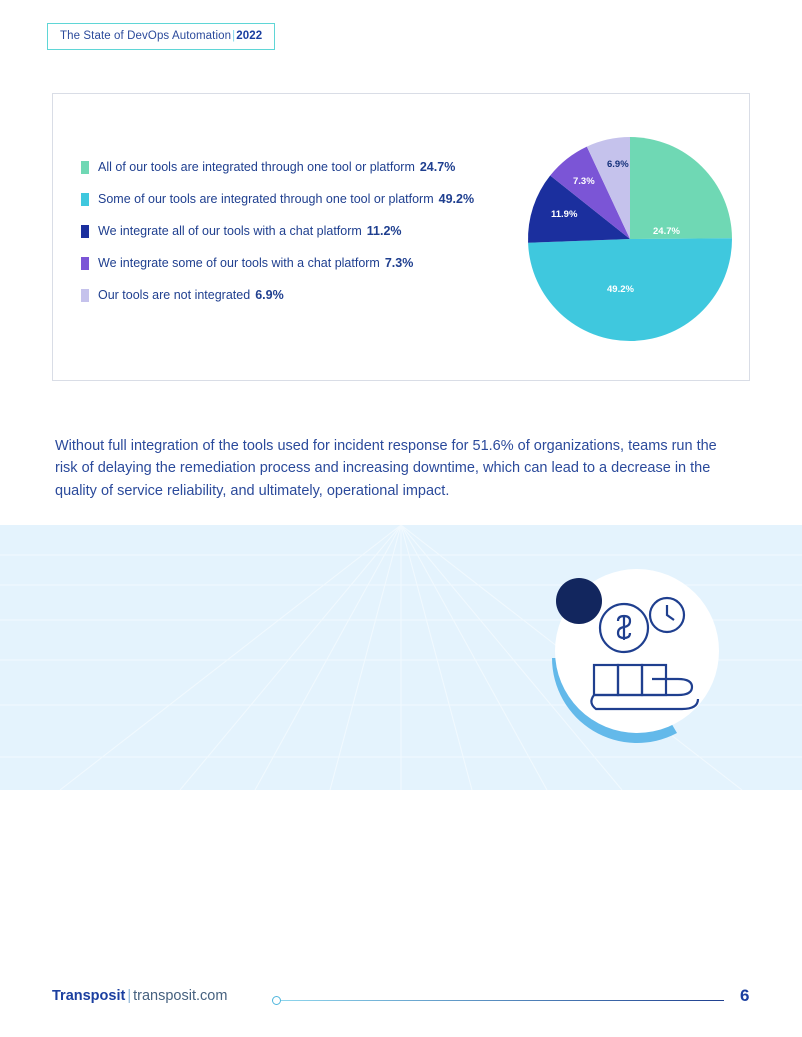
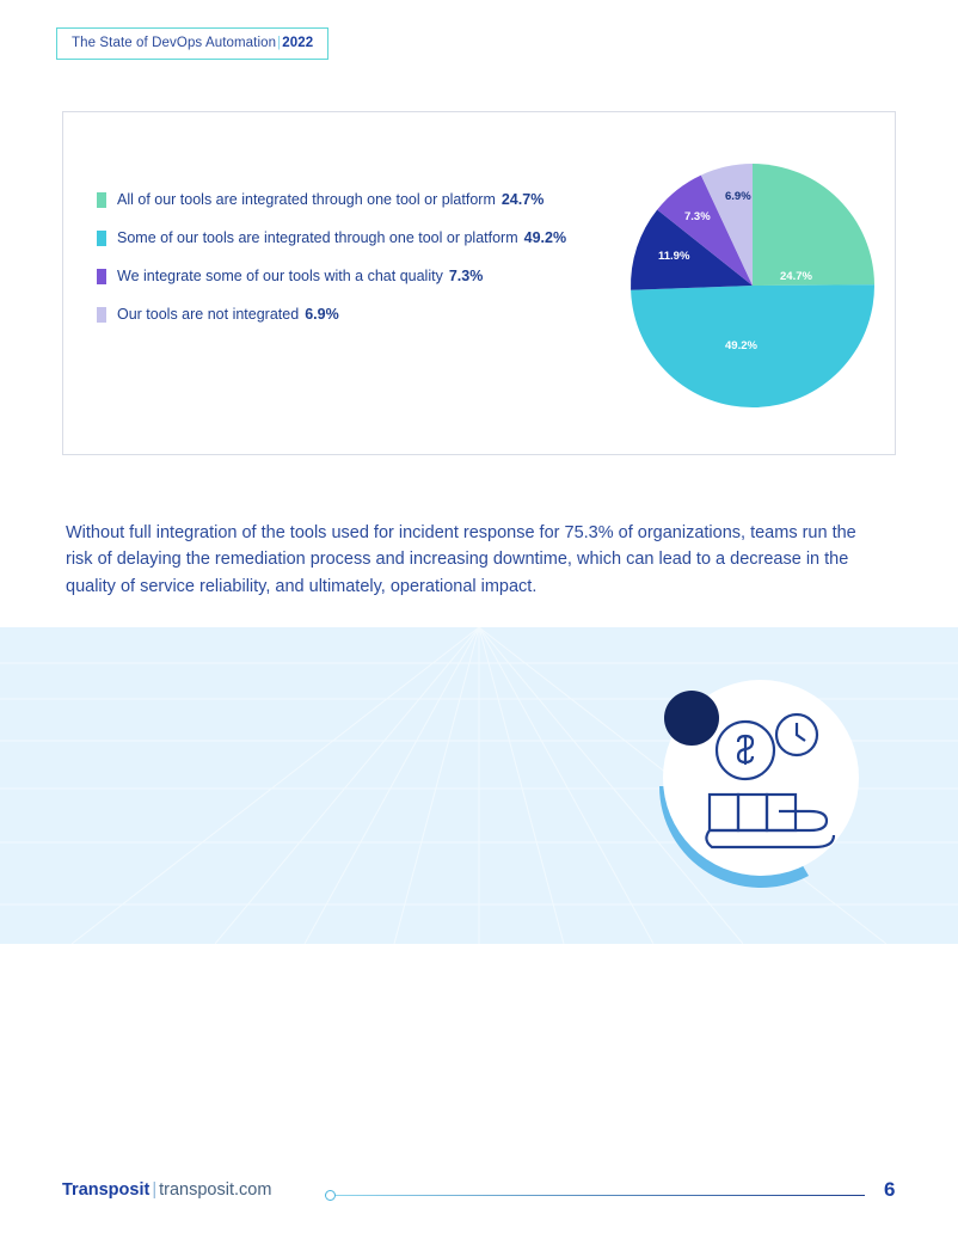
  The State of DevOps Automation|2022
  All of our tools are integrated through one tool or platform
  24.7%
  Some of our tools are integrated through one tool or platform
  49.2%
- We integrate all of our tools with a chat platform
- 11.2%
- We integrate some of our tools with a chat platform
+ We integrate some of our tools with a chat quality
  7.3%
  Our tools are not integrated
  6.9%
  24.7%
  49.2%
  11.9%
  7.3%
  6.9%
- Without full integration of the tools used for incident response for 51.6% of organizations, teams run the risk of delaying the remediation process and increasing downtime, which can lead to a decrease in the quality of service reliability, and ultimately, operational impact.
+ Without full integration of the tools used for incident response for 75.3% of organizations, teams run the risk of delaying the remediation process and increasing downtime, which can lead to a decrease in the quality of service reliability, and ultimately, operational impact.
  Transposit | transposit.com
  6
